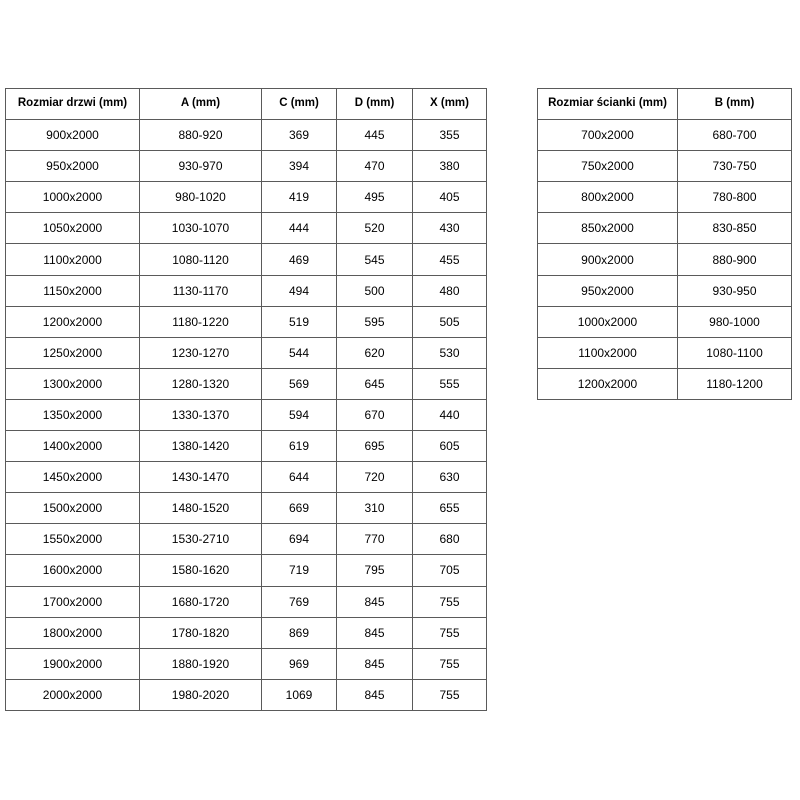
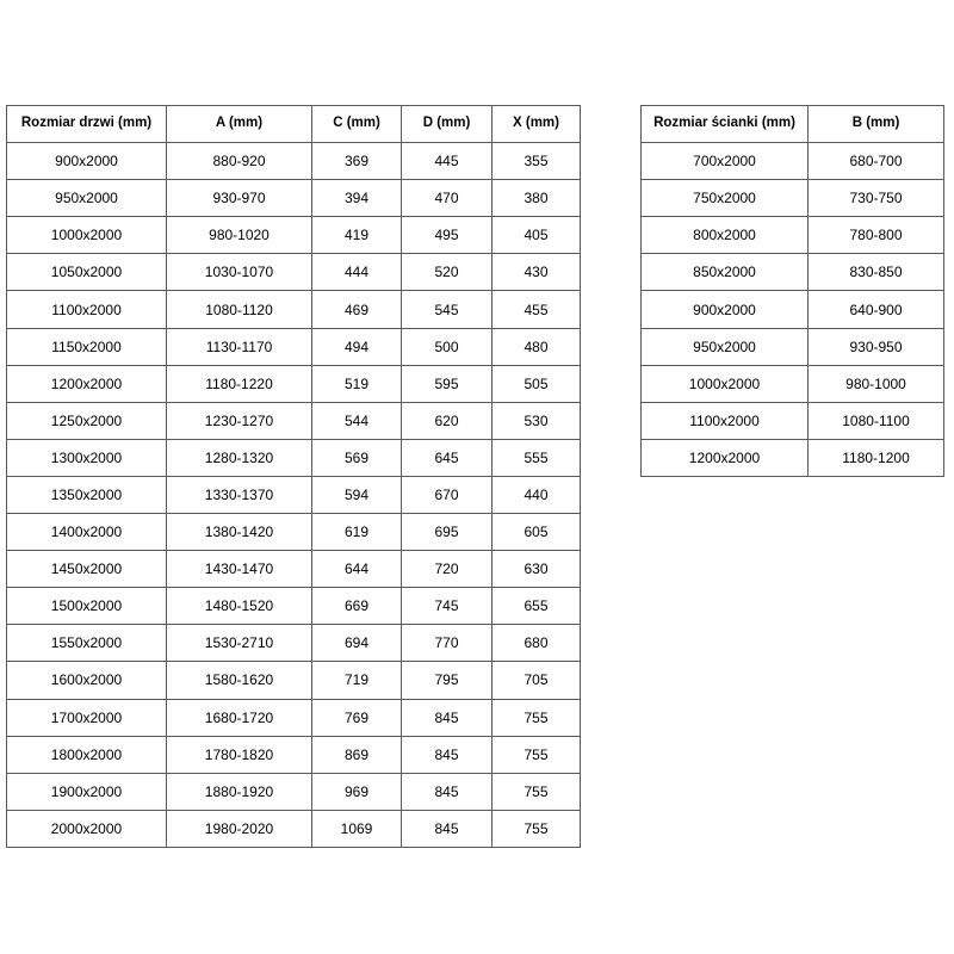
  Rozmiar drzwi (mm)	A (mm)	C (mm)	D (mm)	X (mm)
  900x2000	880-920	369	445	355
  950x2000	930-970	394	470	380
  1000x2000	980-1020	419	495	405
  1050x2000	1030-1070	444	520	430
  1100x2000	1080-1120	469	545	455
  1150x2000	1130-1170	494	500	480
  1200x2000	1180-1220	519	595	505
  1250x2000	1230-1270	544	620	530
  1300x2000	1280-1320	569	645	555
  1350x2000	1330-1370	594	670	440
  1400x2000	1380-1420	619	695	605
  1450x2000	1430-1470	644	720	630
- 1500x2000	1480-1520	669	310	655
+ 1500x2000	1480-1520	669	745	655
  1550x2000	1530-2710	694	770	680
  1600x2000	1580-1620	719	795	705
  1700x2000	1680-1720	769	845	755
  1800x2000	1780-1820	869	845	755
  1900x2000	1880-1920	969	845	755
  2000x2000	1980-2020	1069	845	755
  Rozmiar ścianki (mm)	B (mm)
  700x2000	680-700
  750x2000	730-750
  800x2000	780-800
  850x2000	830-850
- 900x2000	880-900
+ 900x2000	640-900
  950x2000	930-950
  1000x2000	980-1000
  1100x2000	1080-1100
  1200x2000	1180-1200
